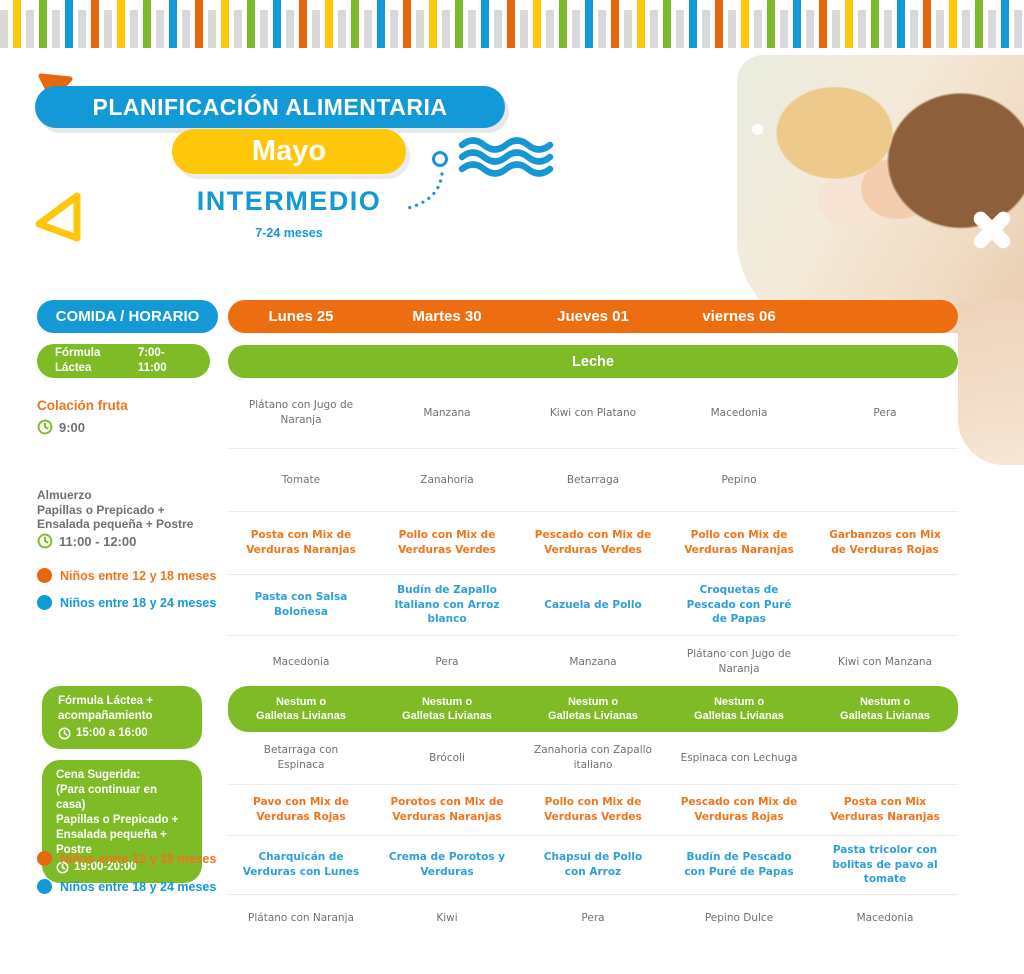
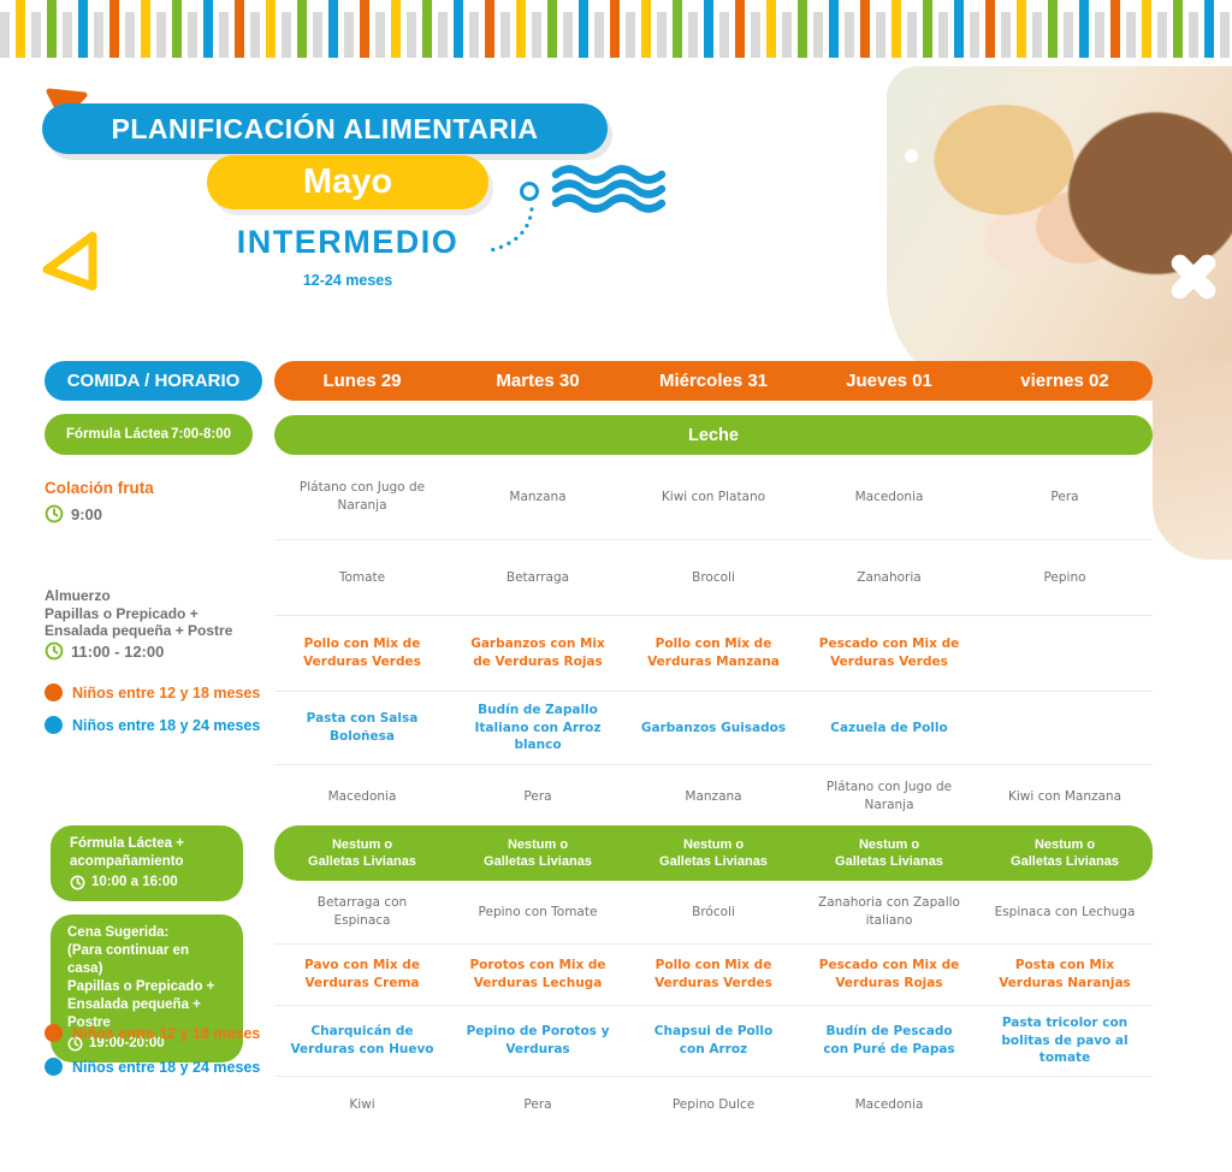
  PLANIFICACIÓN ALIMENTARIA
  Mayo
  INTERMEDIO
- 7-24 meses
+ 12-24 meses
  COMIDA / HORARIO
  Fórmula Láctea
- 7:00-11:00
+ 7:00-8:00
  Colación fruta
  9:00
  Almuerzo
  Papillas o Prepicado +
  Ensalada pequeña + Postre
  11:00 - 12:00
  Niños entre 12 y 18 meses
  Niños entre 18 y 24 meses
  Fórmula Láctea +
  acompañamiento
- 15:00 a 16:00
+ 10:00 a 16:00
  Cena Sugerida:
  (Para continuar en casa)
  Papillas o Prepicado +
  Ensalada pequeña + Postre
  19:00-20:00
  Niños entre 12 y 18 meses
  Niños entre 18 y 24 meses
- Lunes 25
+ Lunes 29
  Martes 30
+ Miércoles 31
  Jueves 01
- viernes 06
+ viernes 02
  Leche
  Plátano con Jugo de Naranja
  Manzana
  Kiwi con Platano
  Macedonia
  Pera
  Tomate
- Zanahoria
+ Betarraga
+ Brocoli
- Betarraga
+ Zanahoria
  Pepino
- Posta con Mix de Verduras Naranjas
  Pollo con Mix de Verduras Verdes
- Pescado con Mix de Verduras Verdes
+ Garbanzos con Mix de Verduras Rojas
- Pollo con Mix de Verduras Naranjas
+ Pollo con Mix de Verduras Manzana
- Garbanzos con Mix de Verduras Rojas
+ Pescado con Mix de Verduras Verdes
  Pasta con Salsa Boloñesa
  Budín de Zapallo Italiano con Arroz blanco
+ Garbanzos Guisados
  Cazuela de Pollo
- Croquetas de Pescado con Puré de Papas
  Macedonia
  Pera
  Manzana
  Plátano con Jugo de Naranja
  Kiwi con Manzana
  Nestum o
  Galletas Livianas
  Nestum o
  Galletas Livianas
  Nestum o
  Galletas Livianas
  Nestum o
  Galletas Livianas
  Nestum o
  Galletas Livianas
  Betarraga con Espinaca
+ Pepino con Tomate
  Brócoli
  Zanahoria con Zapallo italiano
  Espinaca con Lechuga
- Pavo con Mix de Verduras Rojas
+ Pavo con Mix de Verduras Crema
- Porotos con Mix de Verduras Naranjas
+ Porotos con Mix de Verduras Lechuga
  Pollo con Mix de Verduras Verdes
  Pescado con Mix de Verduras Rojas
  Posta con Mix Verduras Naranjas
- Charquicán de Verduras con Lunes
+ Charquicán de Verduras con Huevo
- Crema de Porotos y Verduras
+ Pepino de Porotos y Verduras
  Chapsui de Pollo con Arroz
  Budín de Pescado con Puré de Papas
  Pasta tricolor con bolitas de pavo al tomate
- Plátano con Naranja
  Kiwi
  Pera
  Pepino Dulce
  Macedonia
